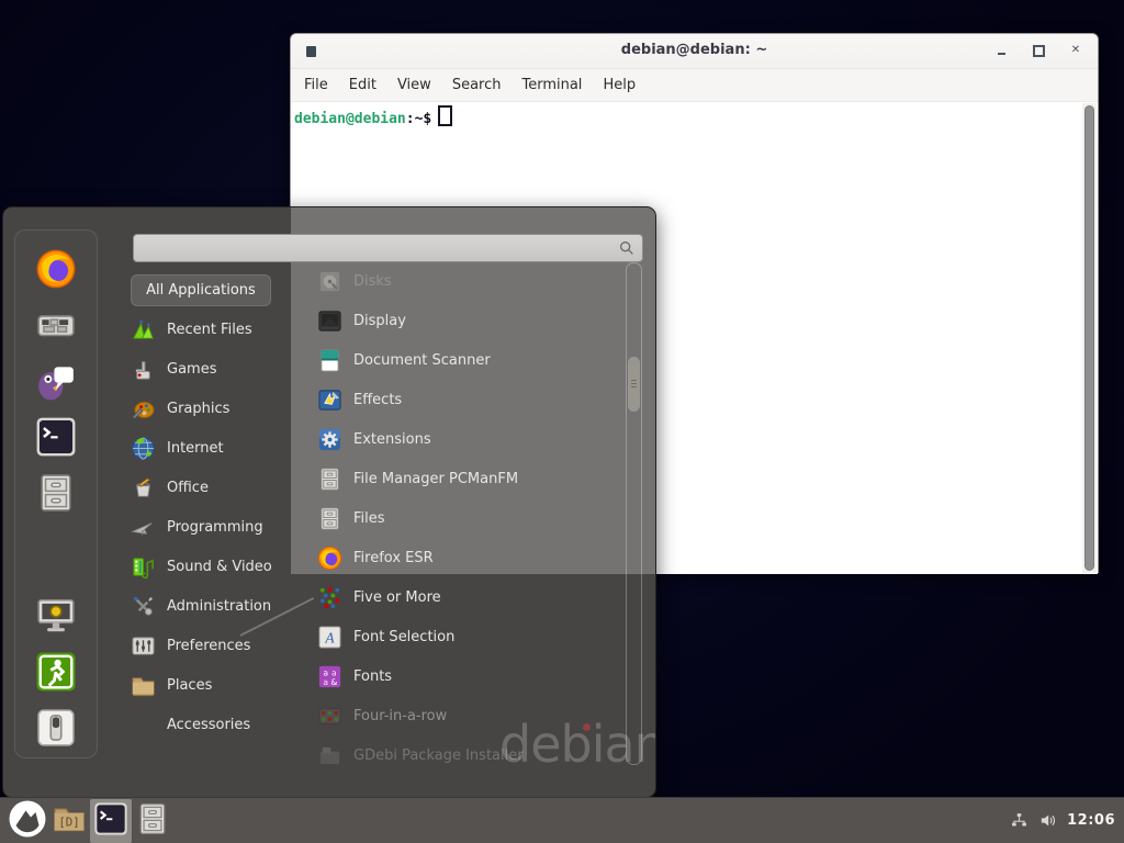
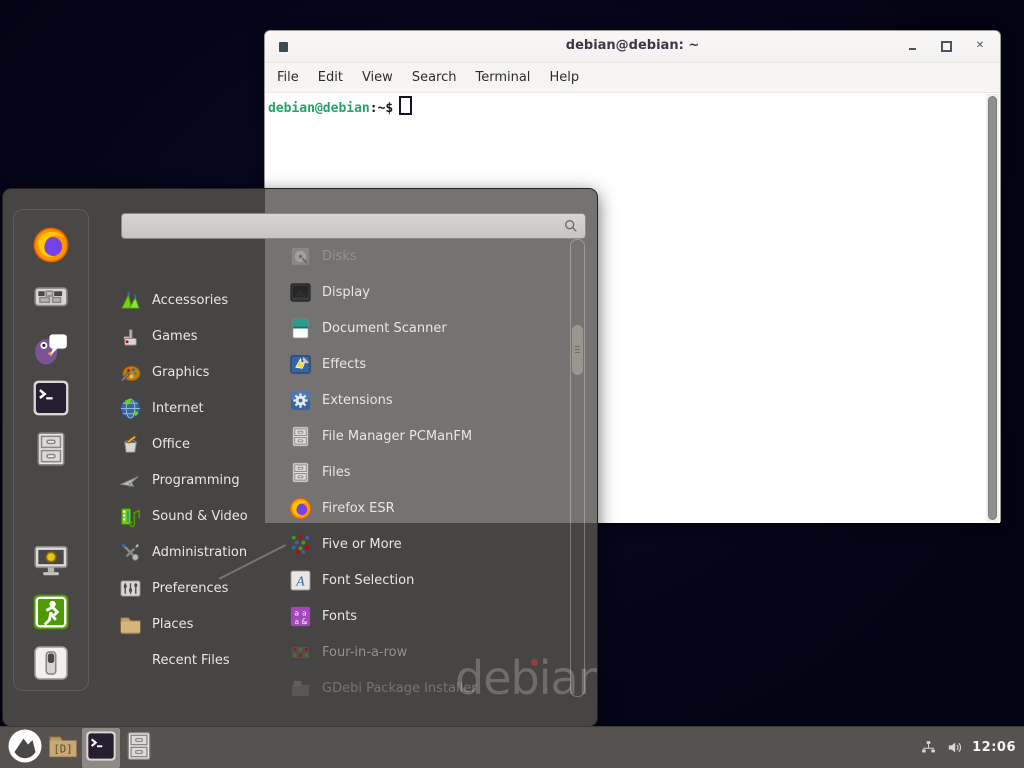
  debian@debian: ~
  ✕
  File
  Edit
  View
  Search
  Terminal
  Help
  debian@debian:~$
  debian
- All Applications
- Recent Files
+ Accessories
  Games
  Graphics
  Internet
  Office
  Programming
  Sound & Video
  Administration
  Preferences
  Places
- Accessories
+ Recent Files
  Disks
  Display
  Document Scanner
  Effects
  Extensions
  File Manager PCManFM
  Files
  Firefox ESR
  Five or More
  A
  Font Selection
  a
  a
  a
  &
  Fonts
  Four-in-a-row
  GDebi Package Installer
  [D]
  12:06
